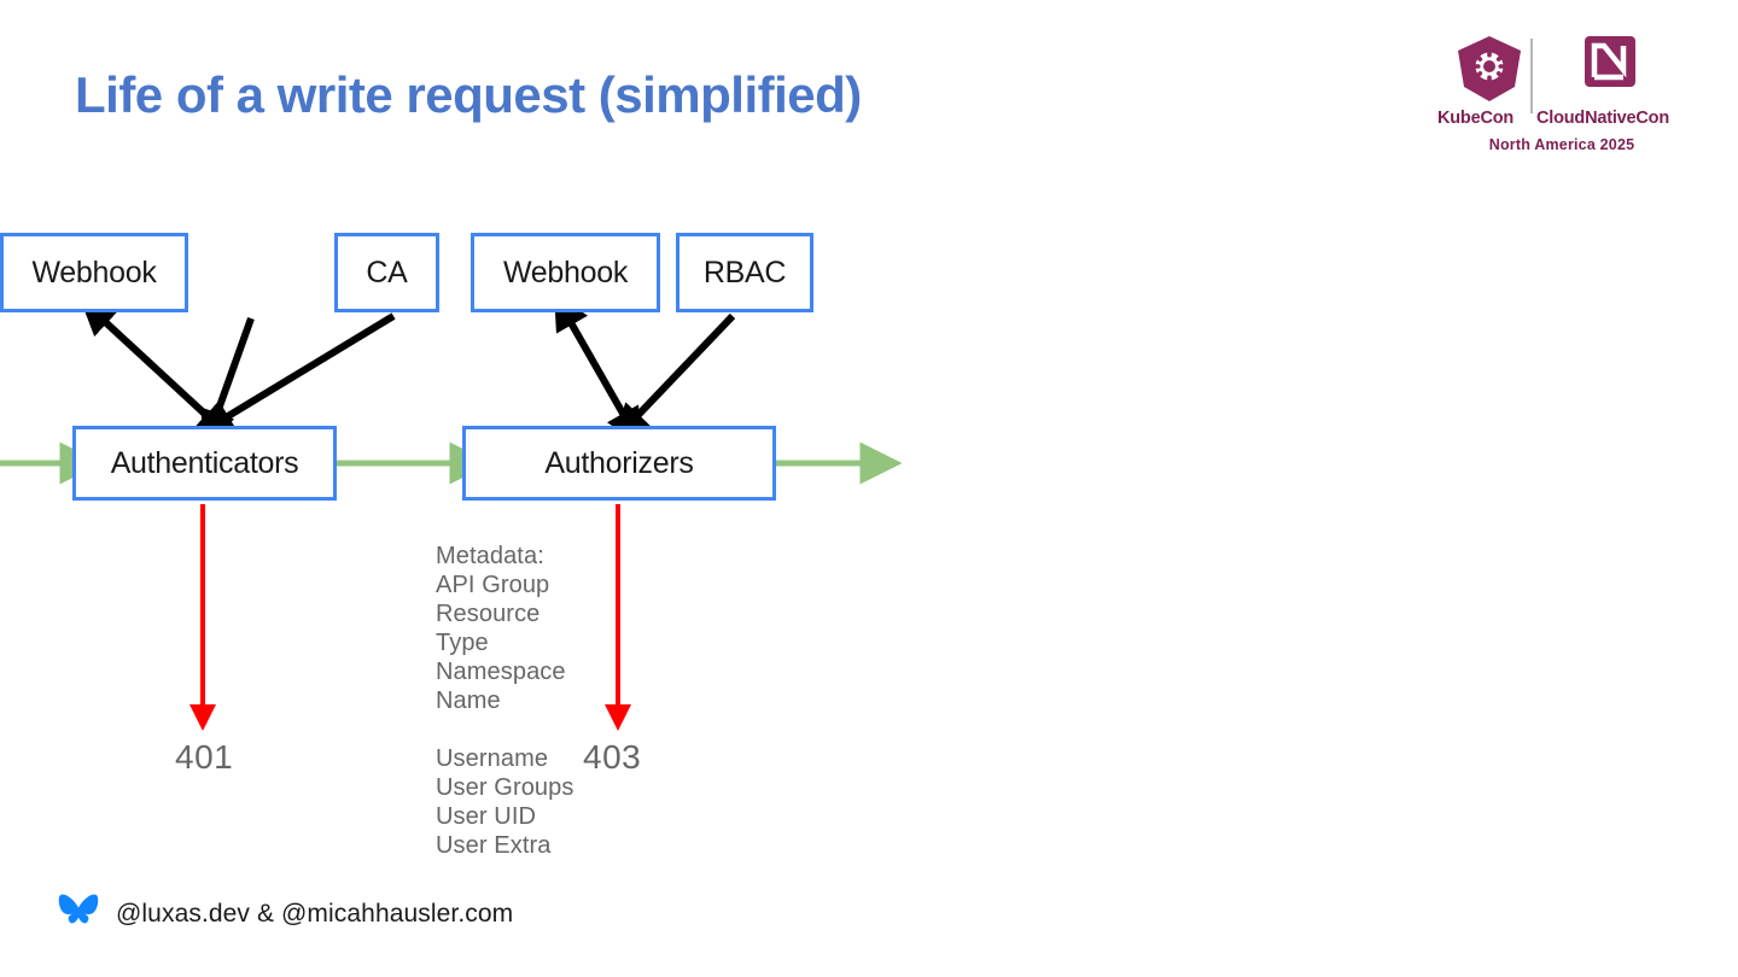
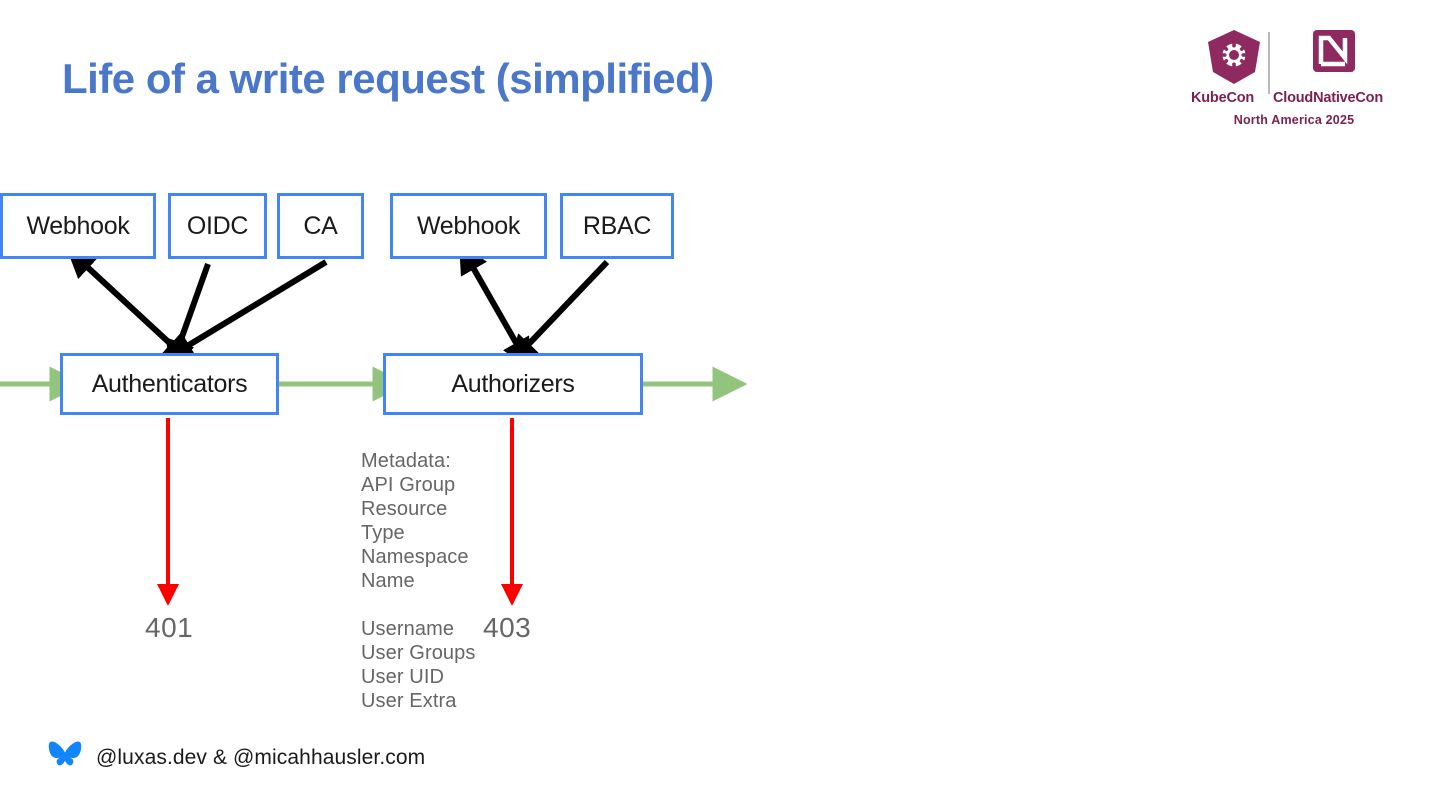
  Life of a write request (simplified)
  KubeCon
  CloudNativeCon
  North America 2025
  Webhook
+ OIDC
  CA
  Webhook
  RBAC
  Authenticators
  Authorizers
  Metadata:
  API Group
  Resource
  Type
  Namespace
  Name
  Username
  User Groups
  User UID
  User Extra
  401
  403
  @luxas.dev & @micahhausler.com
